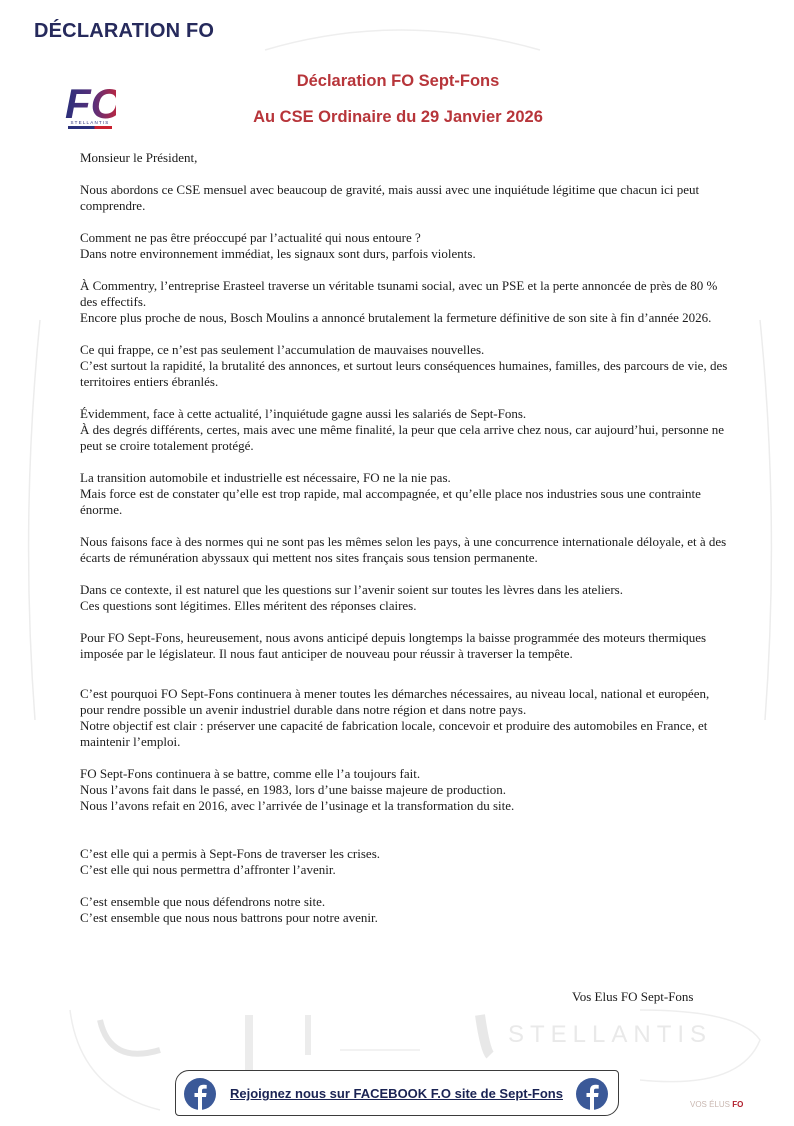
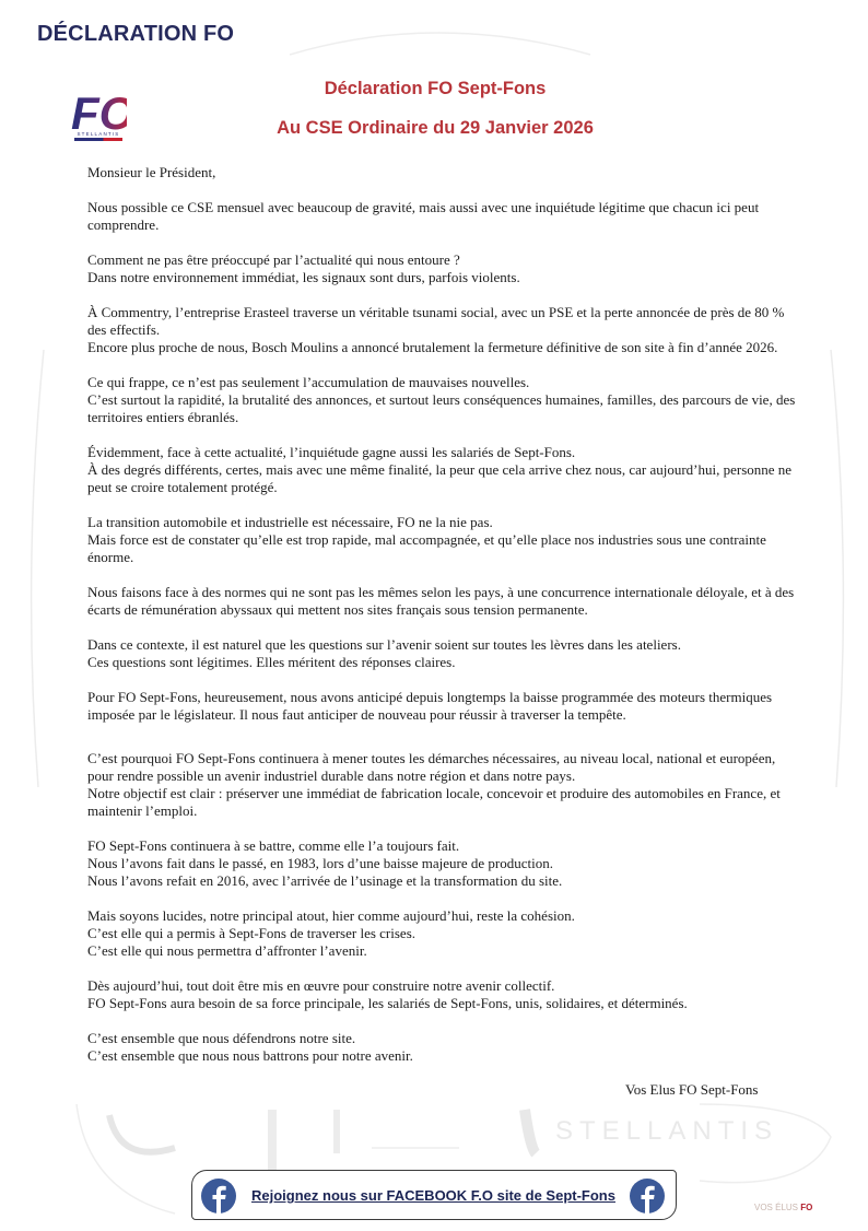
  DÉCLARATION FO
  FO
  Déclaration FO Sept-Fons
  Au CSE Ordinaire du 29 Janvier 2026
  Monsieur le Président,
- Nous abordons ce CSE mensuel avec beaucoup de gravité, mais aussi avec une inquiétude légitime que chacun ici peut comprendre.
+ Nous possible ce CSE mensuel avec beaucoup de gravité, mais aussi avec une inquiétude légitime que chacun ici peut comprendre.
  Comment ne pas être préoccupé par l’actualité qui nous entoure ?
  Dans notre environnement immédiat, les signaux sont durs, parfois violents.
  À Commentry, l’entreprise Erasteel traverse un véritable tsunami social, avec un PSE et la perte annoncée de près de 80 % des effectifs.
  Encore plus proche de nous, Bosch Moulins a annoncé brutalement la fermeture définitive de son site à fin d’année 2026.
  Ce qui frappe, ce n’est pas seulement l’accumulation de mauvaises nouvelles.
  C’est surtout la rapidité, la brutalité des annonces, et surtout leurs conséquences humaines, familles, des parcours de vie, des territoires entiers ébranlés.
  Évidemment, face à cette actualité, l’inquiétude gagne aussi les salariés de Sept-Fons.
  À des degrés différents, certes, mais avec une même finalité, la peur que cela arrive chez nous, car aujourd’hui, personne ne peut se croire totalement protégé.
  La transition automobile et industrielle est nécessaire, FO ne la nie pas.
  Mais force est de constater qu’elle est trop rapide, mal accompagnée, et qu’elle place nos industries sous une contrainte énorme.
  Nous faisons face à des normes qui ne sont pas les mêmes selon les pays, à une concurrence internationale déloyale, et à des écarts de rémunération abyssaux qui mettent nos sites français sous tension permanente.
  Dans ce contexte, il est naturel que les questions sur l’avenir soient sur toutes les lèvres dans les ateliers.
  Ces questions sont légitimes. Elles méritent des réponses claires.
  Pour FO Sept-Fons, heureusement, nous avons anticipé depuis longtemps la baisse programmée des moteurs thermiques imposée par le législateur. Il nous faut anticiper de nouveau pour réussir à traverser la tempête.
  C’est pourquoi FO Sept-Fons continuera à mener toutes les démarches nécessaires, au niveau local, national et européen, pour rendre possible un avenir industriel durable dans notre région et dans notre pays.
- Notre objectif est clair : préserver une capacité de fabrication locale, concevoir et produire des automobiles en France, et maintenir l’emploi.
+ Notre objectif est clair : préserver une immédiat de fabrication locale, concevoir et produire des automobiles en France, et maintenir l’emploi.
  FO Sept-Fons continuera à se battre, comme elle l’a toujours fait.
  Nous l’avons fait dans le passé, en 1983, lors d’une baisse majeure de production.
  Nous l’avons refait en 2016, avec l’arrivée de l’usinage et la transformation du site.
+ Mais soyons lucides, notre principal atout, hier comme aujourd’hui, reste la cohésion.
  C’est elle qui a permis à Sept-Fons de traverser les crises.
  C’est elle qui nous permettra d’affronter l’avenir.
+ Dès aujourd’hui, tout doit être mis en œuvre pour construire notre avenir collectif.
+ FO Sept-Fons aura besoin de sa force principale, les salariés de Sept-Fons, unis, solidaires, et déterminés.
  C’est ensemble que nous défendrons notre site.
  C’est ensemble que nous nous battrons pour notre avenir.
  Vos Elus FO Sept-Fons
  Rejoignez nous sur FACEBOOK F.O site de Sept-Fons
  VOS ÉLUS FO
